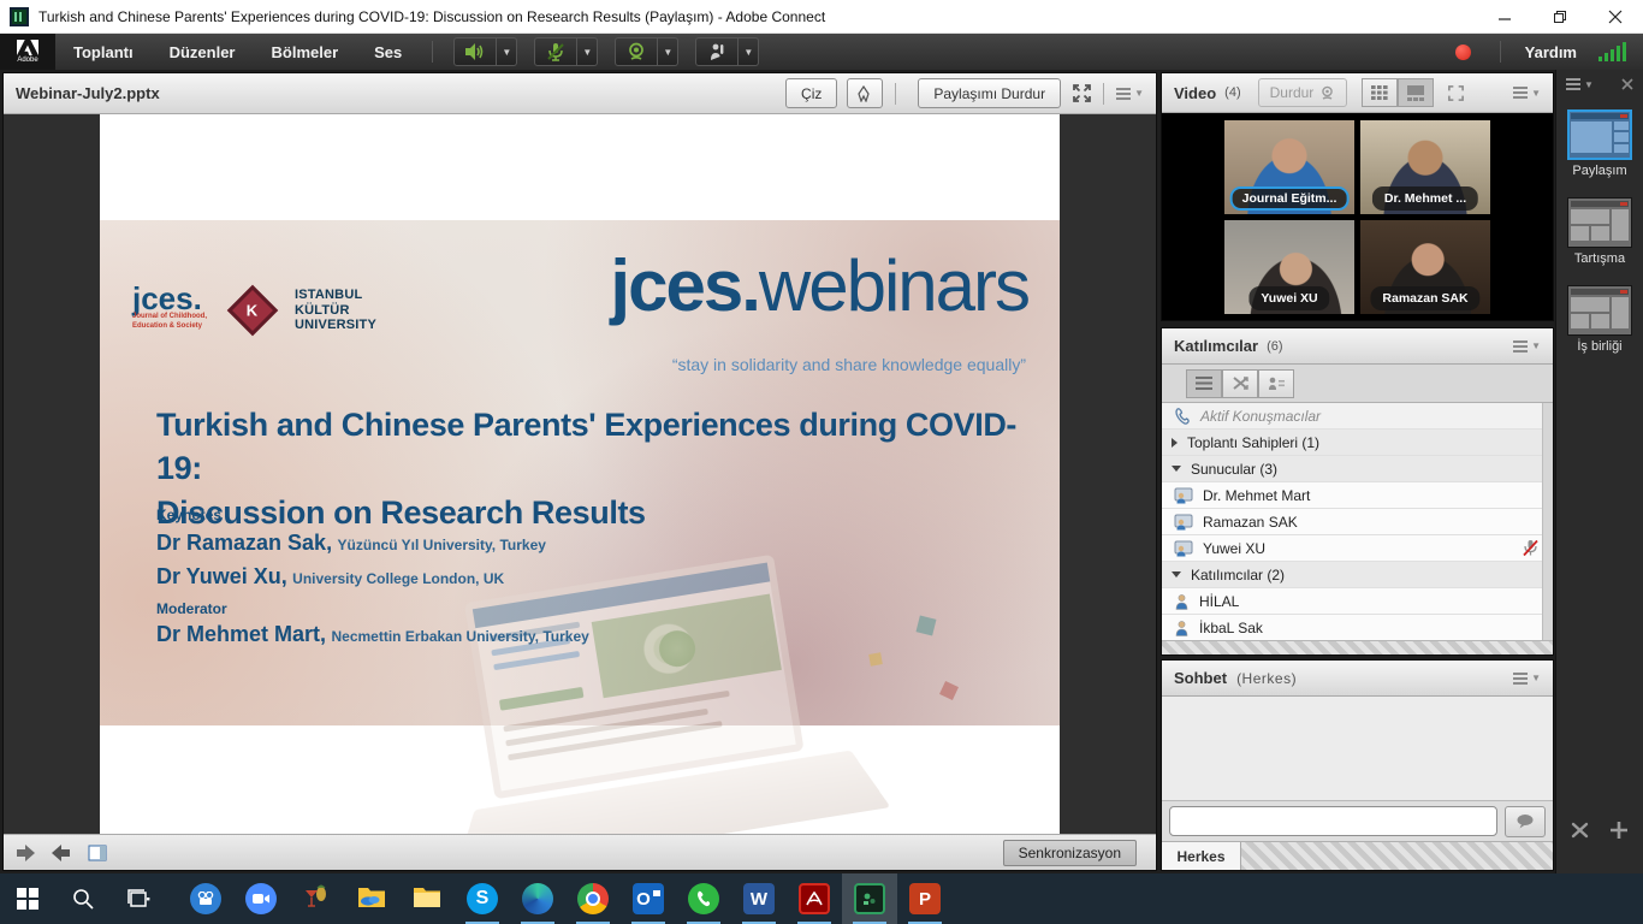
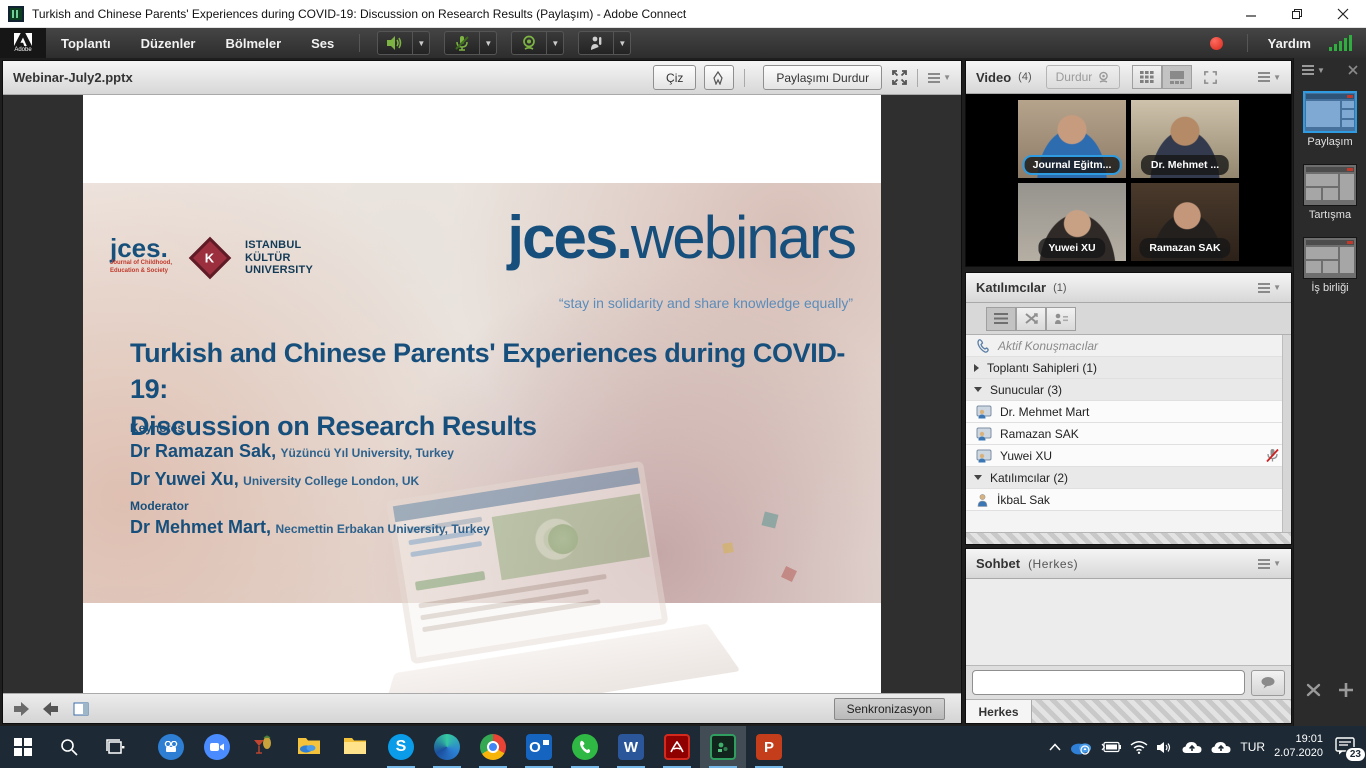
  Turkish and Chinese Parents' Experiences during COVID-19: Discussion on Research Results (Paylaşım) - Adobe Connect
  Toplantı
  Düzenler
  Bölmeler
  Ses
  ▼
  ▼
  ▼
  ▼
  Yardım
  Webinar-July2.pptx
  Çiz
  Paylaşımı Durdur
  ▼
  jces.
  ISTANBUL
  KÜLTÜR
  UNIVERSITY
  jces.webinars
  “stay in solidarity and share knowledge equally”
  Turkish and Chinese Parents' Experiences during COVID-19:
  Discussion on Research Results
  Keynotes
  Dr Ramazan Sak, Yüzüncü Yıl University, Turkey
  Dr Yuwei Xu, University College London, UK
  Moderator
  Dr Mehmet Mart, Necmettin Erbakan University, Turkey
  Senkronizasyon
  Video
  (4)
  Durdur
  ▼
  Journal Eğitm...
  Dr. Mehmet ...
  Yuwei XU
  Ramazan SAK
  Katılımcılar
- (6)
+ (1)
  ▼
  Aktif Konuşmacılar
  Toplantı Sahipleri (1)
  Sunucular (3)
  Dr. Mehmet Mart
  Ramazan SAK
  Yuwei XU
  Katılımcılar (2)
- HİLAL
  İkbaL Sak
  Sohbet
  (Herkes)
  ▼
  Herkes
  ▼
  Paylaşım
  Tartışma
  İş birliği
  S
  O
  W
  P
+ TUR
+ 19:01
+ 2.07.2020
+ 23
